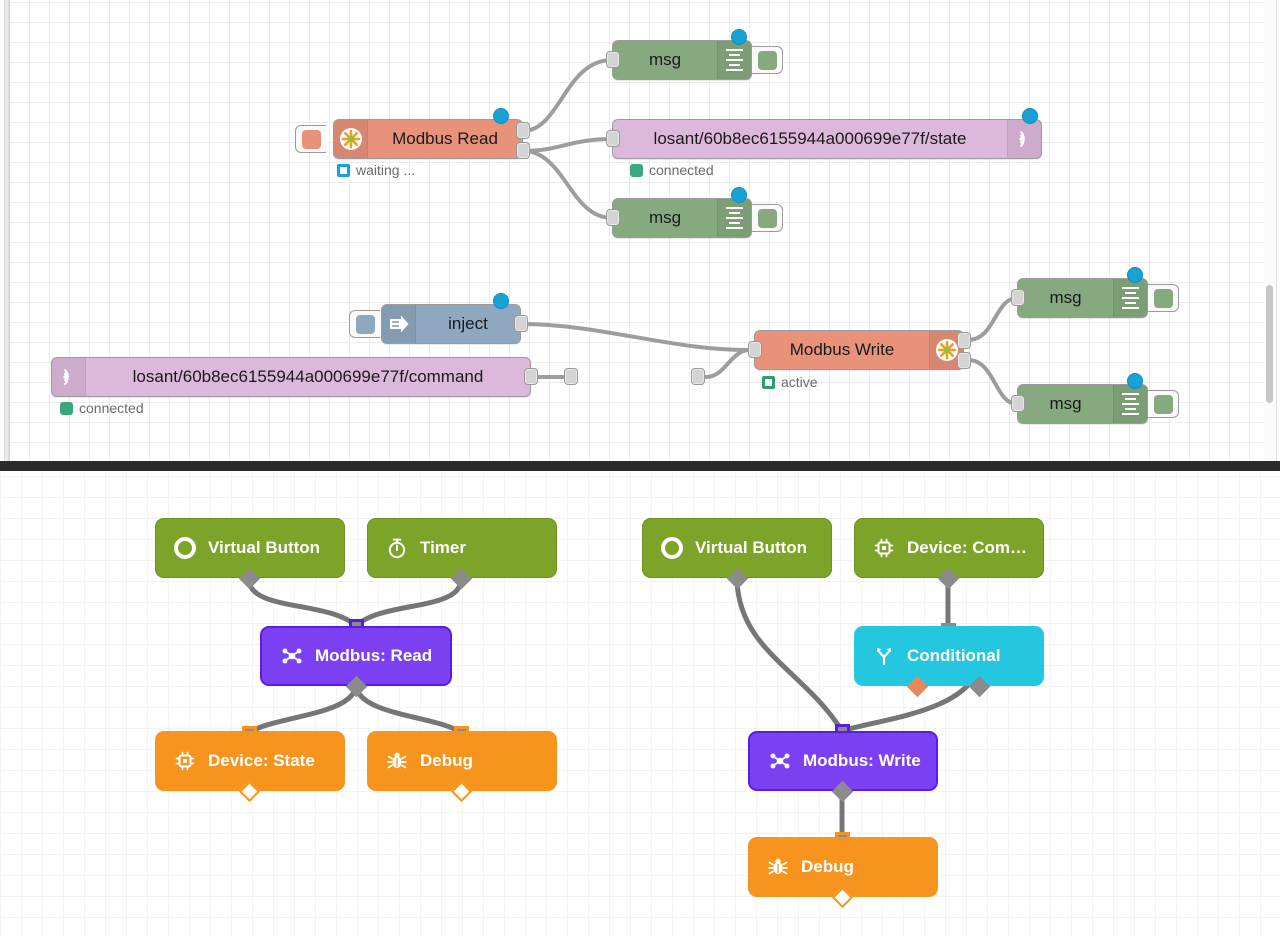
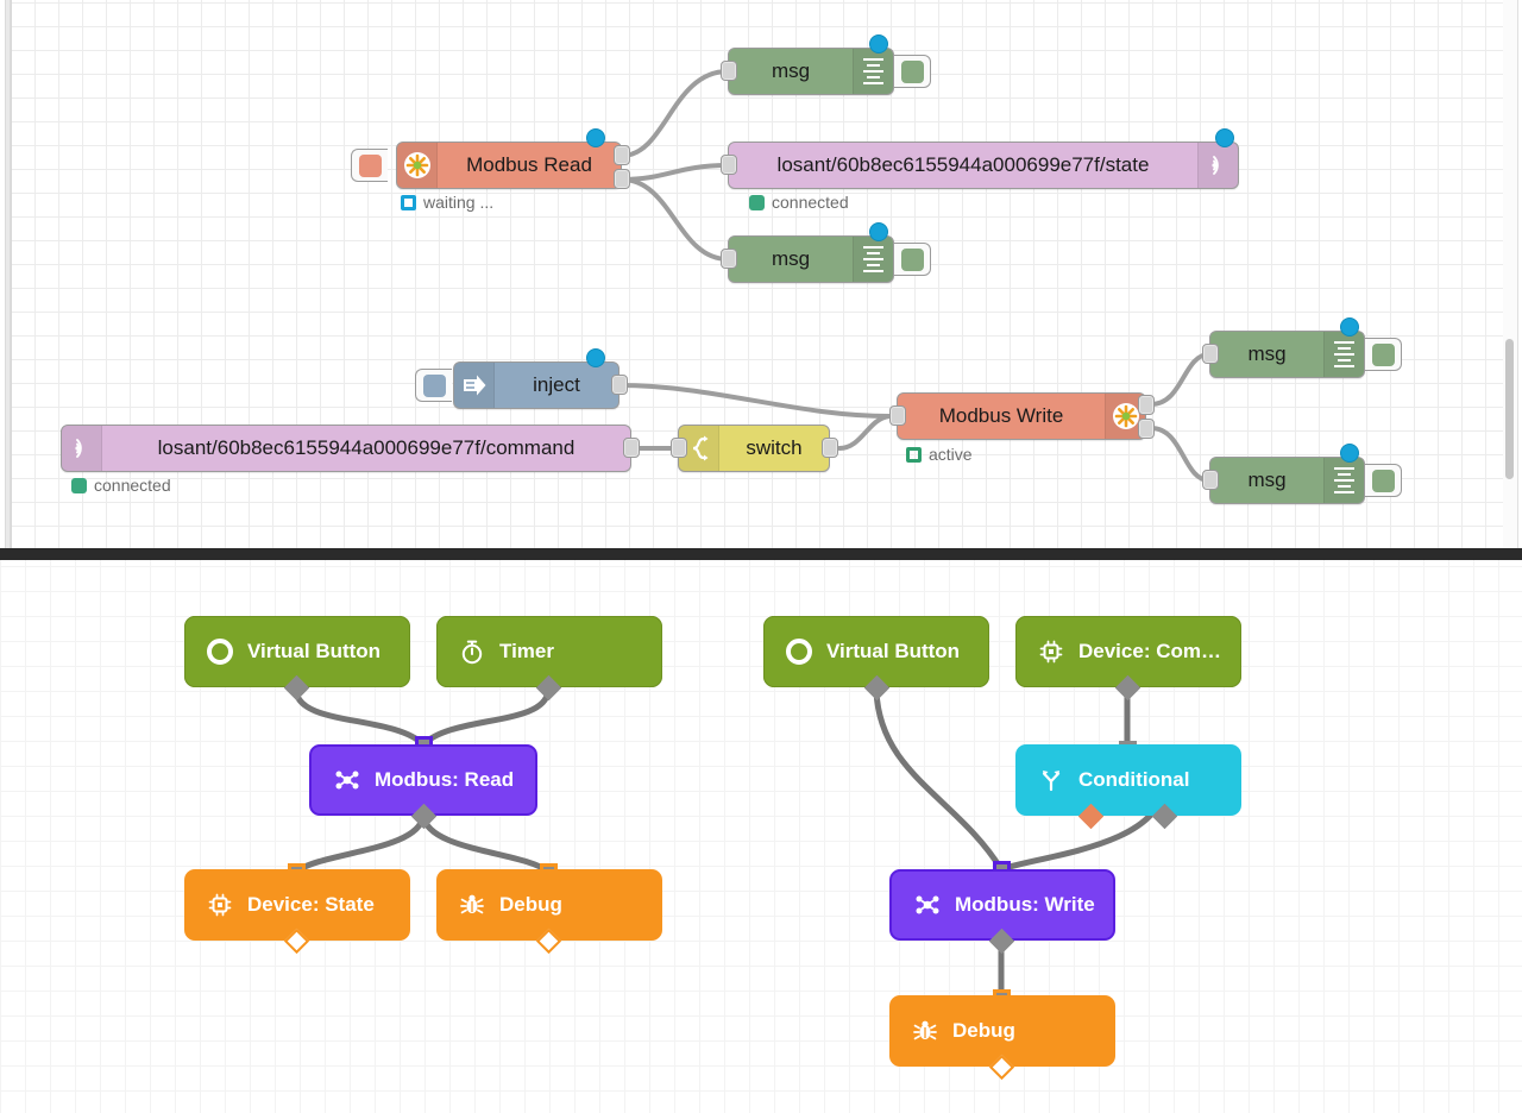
  Modbus Read
  waiting ...
  msg
  losant/60b8ec6155944a000699e77f/state
  connected
  msg
  inject
  losant/60b8ec6155944a000699e77f/command
  connected
+ switch
  Modbus Write
  active
  msg
  msg
  Virtual Button
  Timer
  Modbus: Read
  Device: State
  Debug
  Virtual Button
  Device: Com…
  Conditional
  Modbus: Write
  Debug
